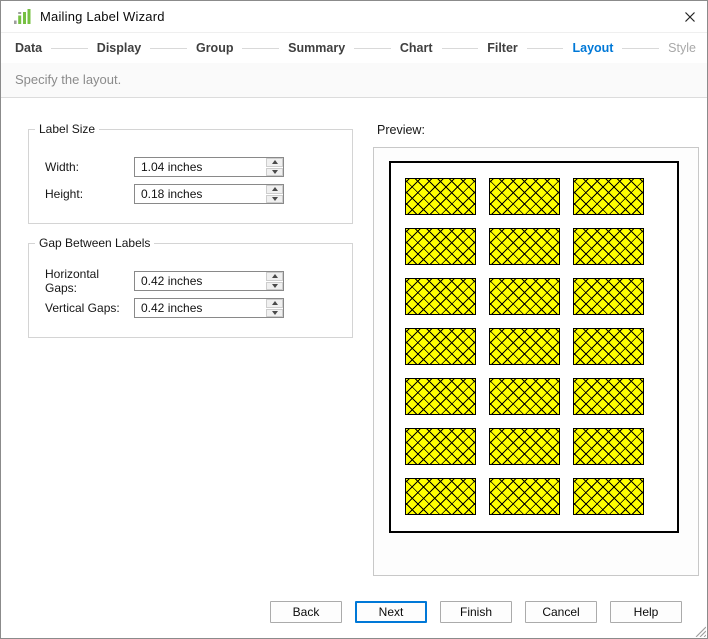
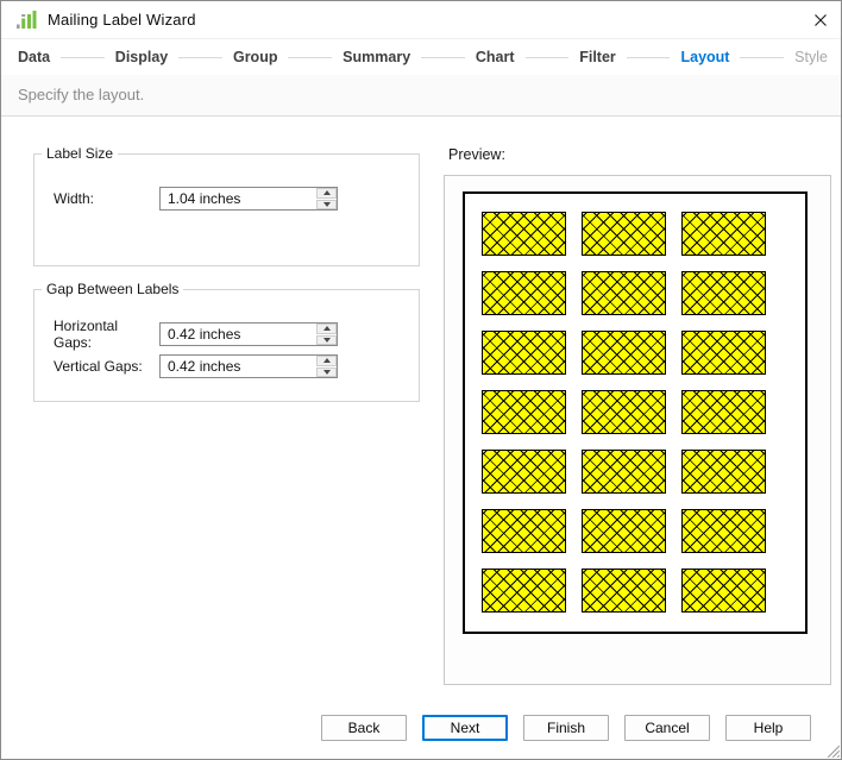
  Mailing Label Wizard
  Data
  Display
  Group
  Summary
  Chart
  Filter
  Layout
  Style
  Specify the layout.
  Label Size
  Width:
  1.04 inches
- Height:
- 0.18 inches
  Gap Between Labels
  Horizontal Gaps:
  0.42 inches
  Vertical Gaps:
  0.42 inches
  Preview:
  Back
  Next
  Finish
  Cancel
  Help
